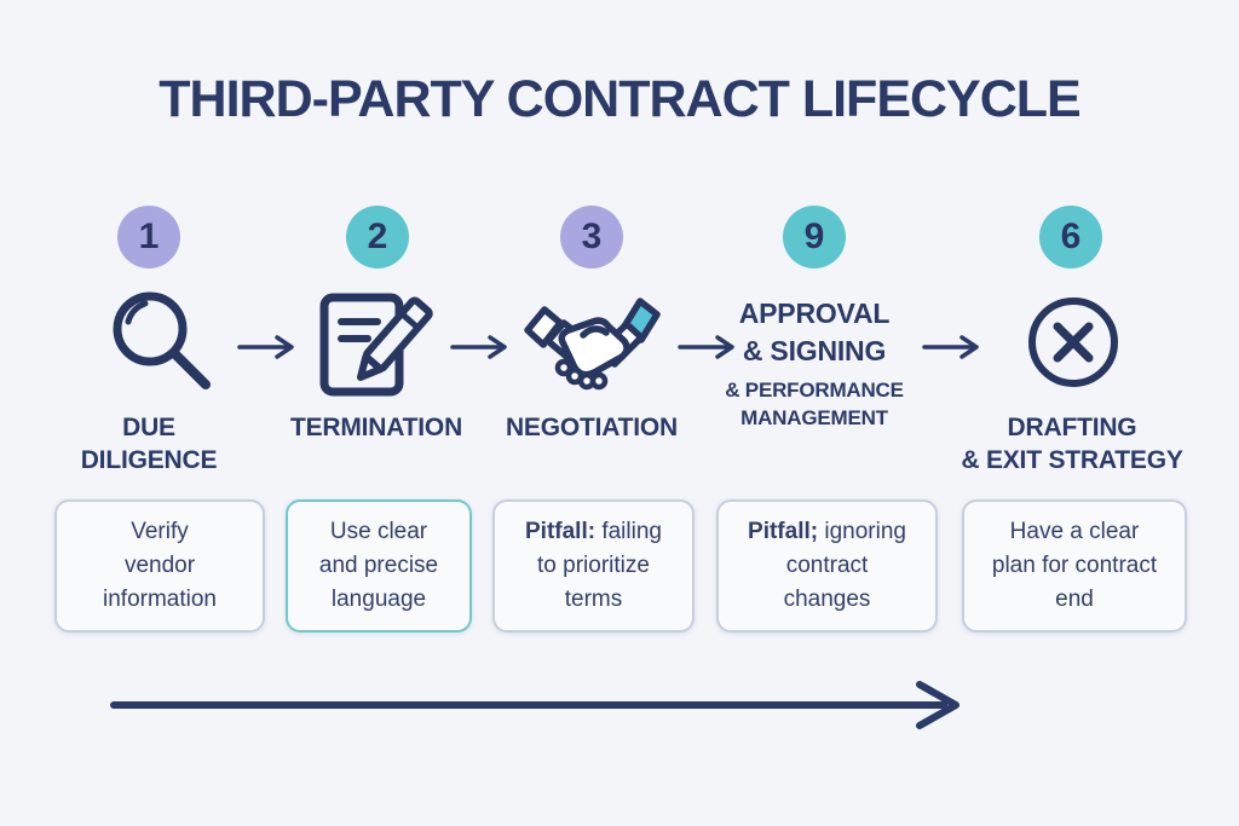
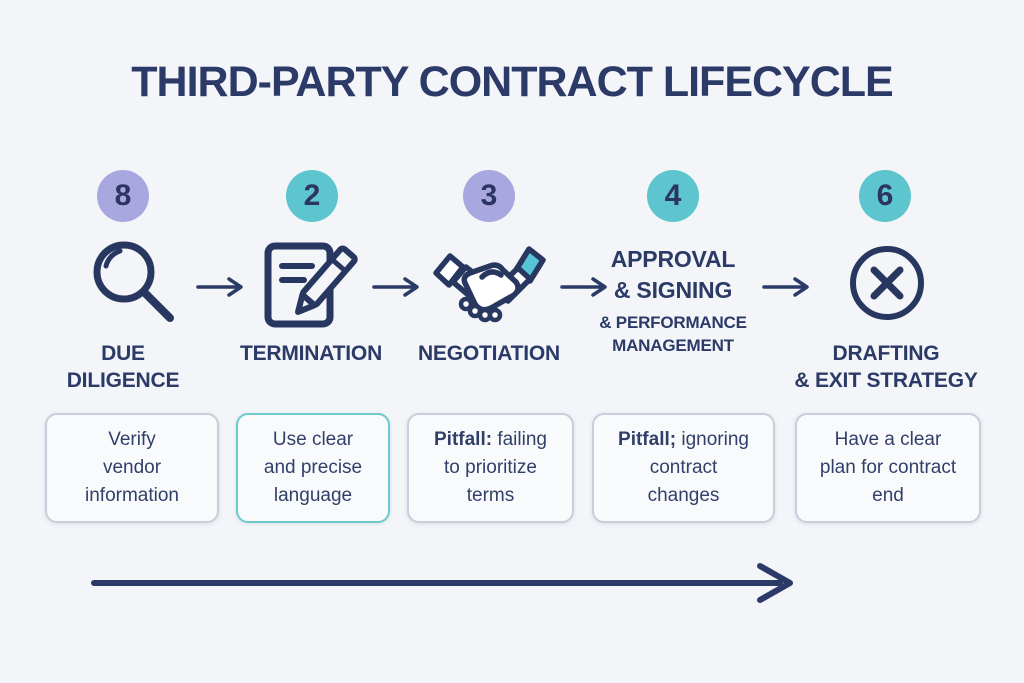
  THIRD-PARTY CONTRACT LIFECYCLE
- 1
+ 8
  2
  3
- 9
+ 4
  6
  DUE
  DILIGENCE
  TERMINATION
  NEGOTIATION
  APPROVAL
  & SIGNING
  & PERFORMANCE
  MANAGEMENT
  DRAFTING
  & EXIT STRATEGY
  Verify
  vendor
  information
  Use clear
  and precise
  language
  Pitfall: failing
  to prioritize
  terms
  Pitfall; ignoring
  contract
  changes
  Have a clear
  plan for contract
  end
